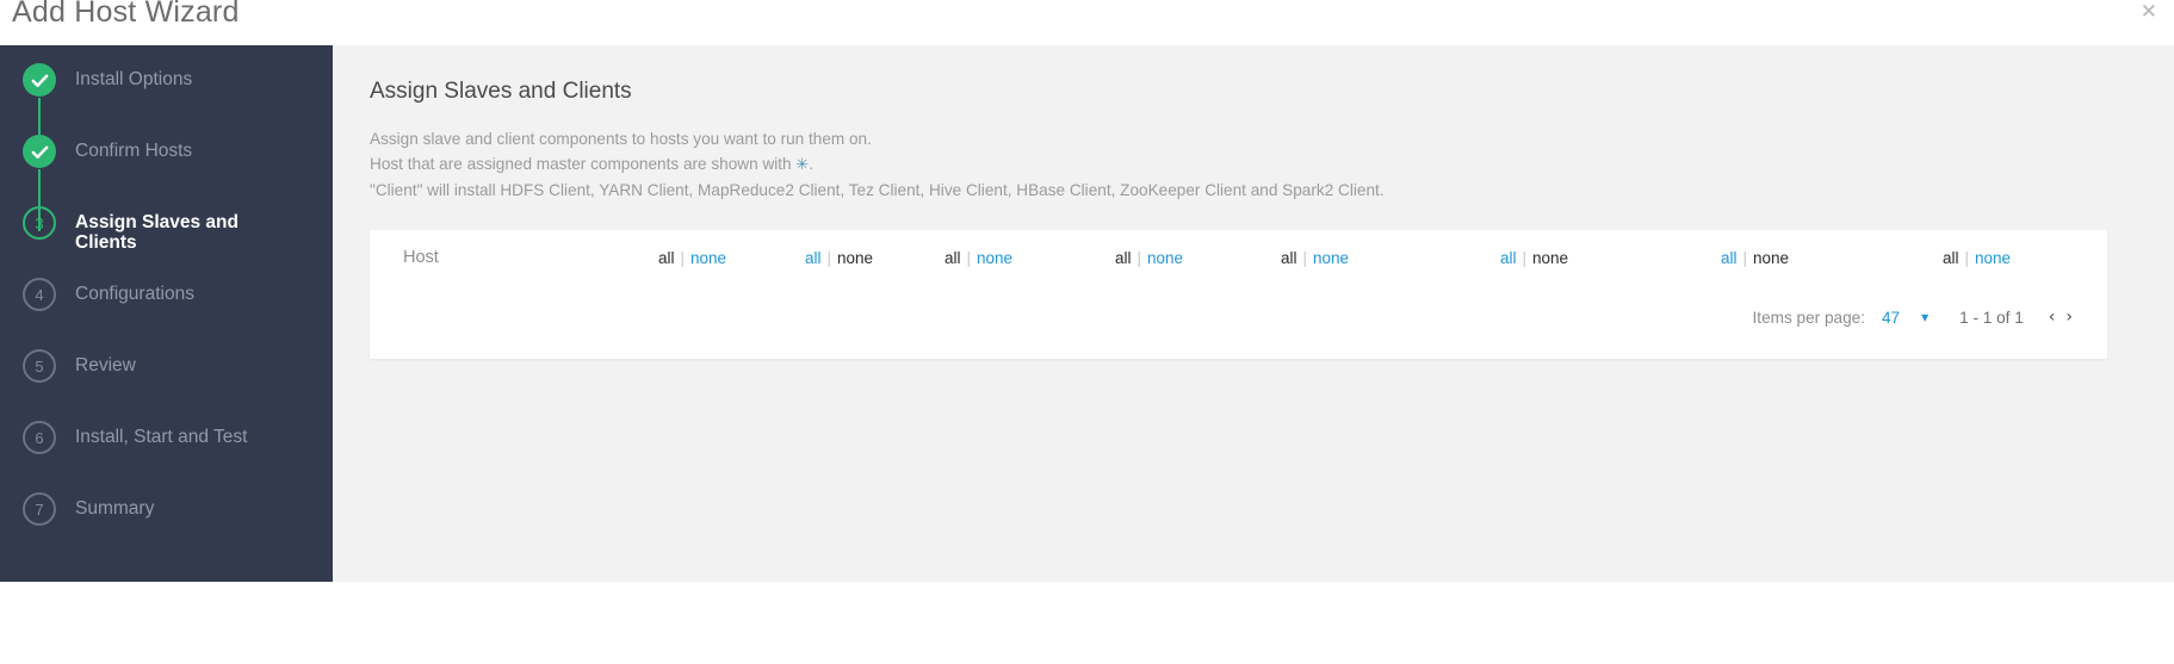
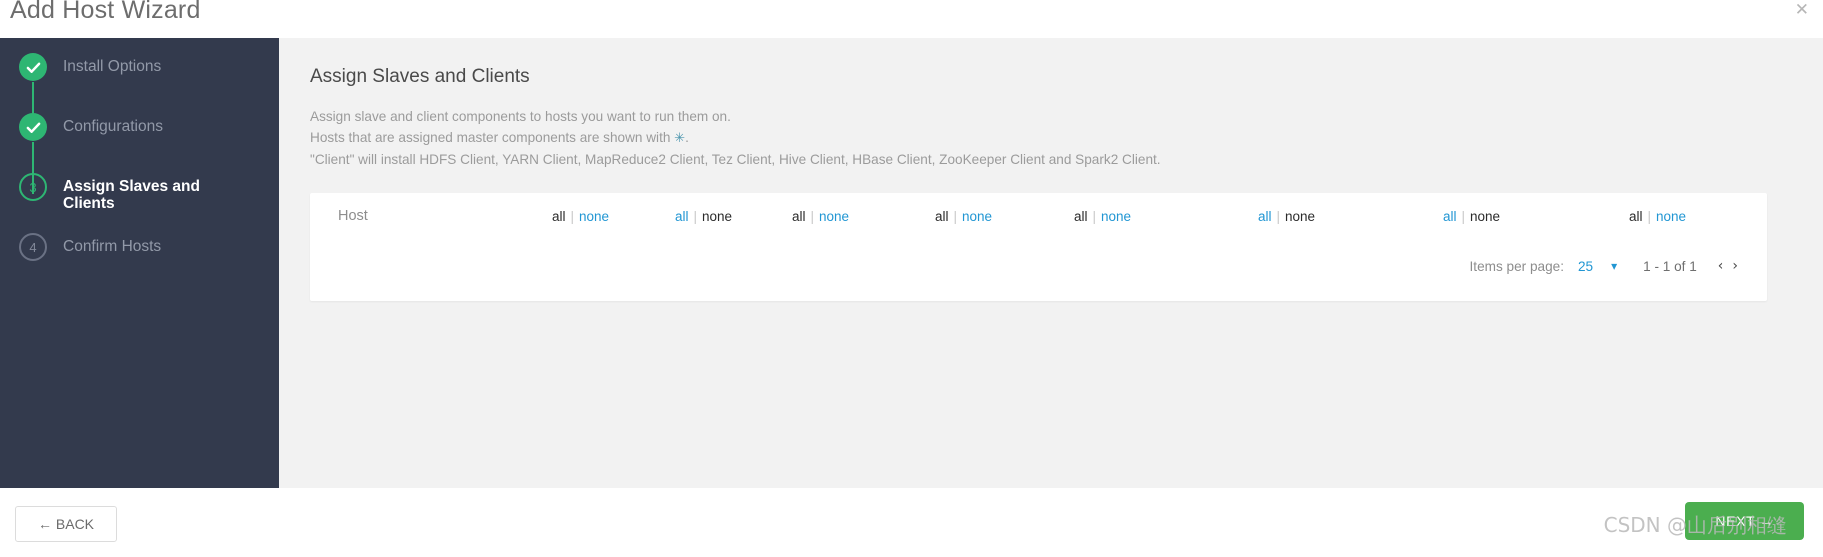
  Add Host Wizard
  ✕
  Install Options
- Confirm Hosts
+ Configurations
  3
  Assign Slaves and Clients
  4
- Configurations
+ Confirm Hosts
- 5
- Review
- 6
- Install, Start and Test
- 7
- Summary
  Assign Slaves and Clients
  Assign slave and client components to hosts you want to run them on.
- Host that are assigned master components are shown with ✳.
+ Hosts that are assigned master components are shown with ✳.
  "Client" will install HDFS Client, YARN Client, MapReduce2 Client, Tez Client, Hive Client, HBase Client, ZooKeeper Client and Spark2 Client.
  Host
  all | none
  all | none
  all | none
  all | none
  all | none
  all | none
  all | none
  all | none
  Items per page:
- 47
+ 25
  ▾
  1 - 1 of 1
  ‹
  ›
+ ← BACK
+ NEXT →
+ CSDN @山后别相缝
